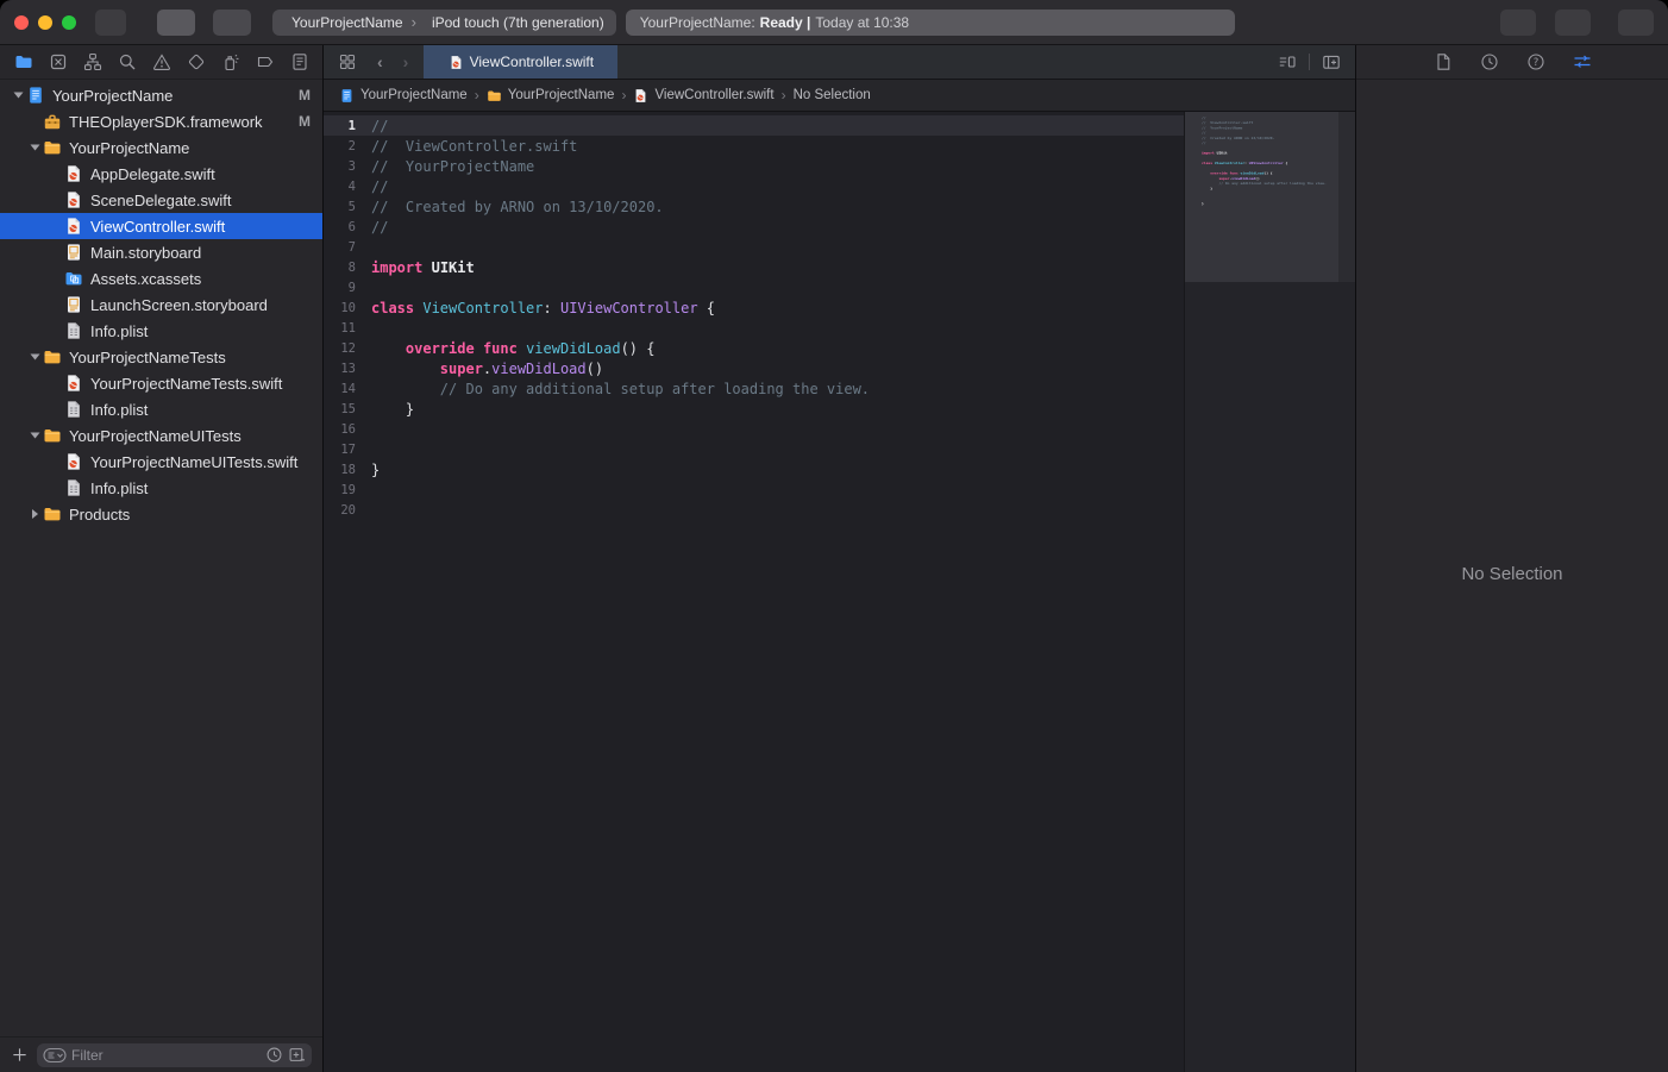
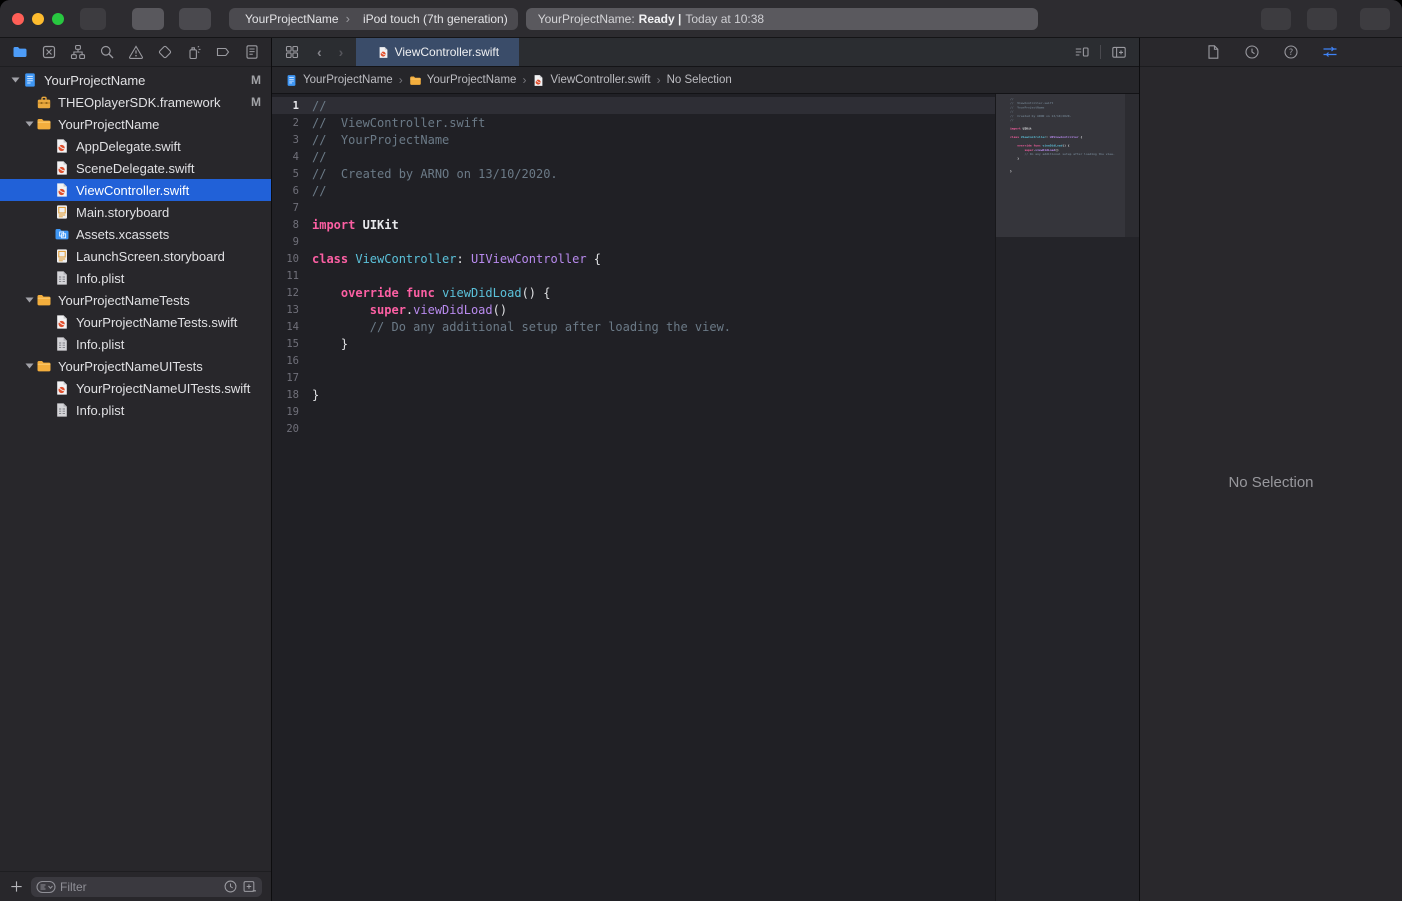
  YourProjectName
  ›
  iPod touch (7th generation)
  YourProjectName:
  Ready |
  Today at 10:38
  YourProjectName
  M
  THEOplayerSDK.framework
  M
  YourProjectName
  AppDelegate.swift
  SceneDelegate.swift
  ViewController.swift
  Main.storyboard
  Assets.xcassets
  LaunchScreen.storyboard
  Info.plist
  YourProjectNameTests
  YourProjectNameTests.swift
  Info.plist
  YourProjectNameUITests
  YourProjectNameUITests.swift
  Info.plist
- Products
  Filter
  ‹
  ›
  ViewController.swift
  YourProjectName
  ›
  YourProjectName
  ›
  ViewController.swift
  ›
  No Selection
  1
  //
  2
  // ViewController.swift
  3
  // YourProjectName
  4
  //
  5
  // Created by ARNO on 13/10/2020.
  6
  //
  7
  8
  import UIKit
  9
  10
  class ViewController: UIViewController {
  11
  12
  override func viewDidLoad() {
  13
  super.viewDidLoad()
  14
  // Do any additional setup after loading the view.
  15
  }
  16
  17
  18
  }
  19
  20
  ?
  No Selection
